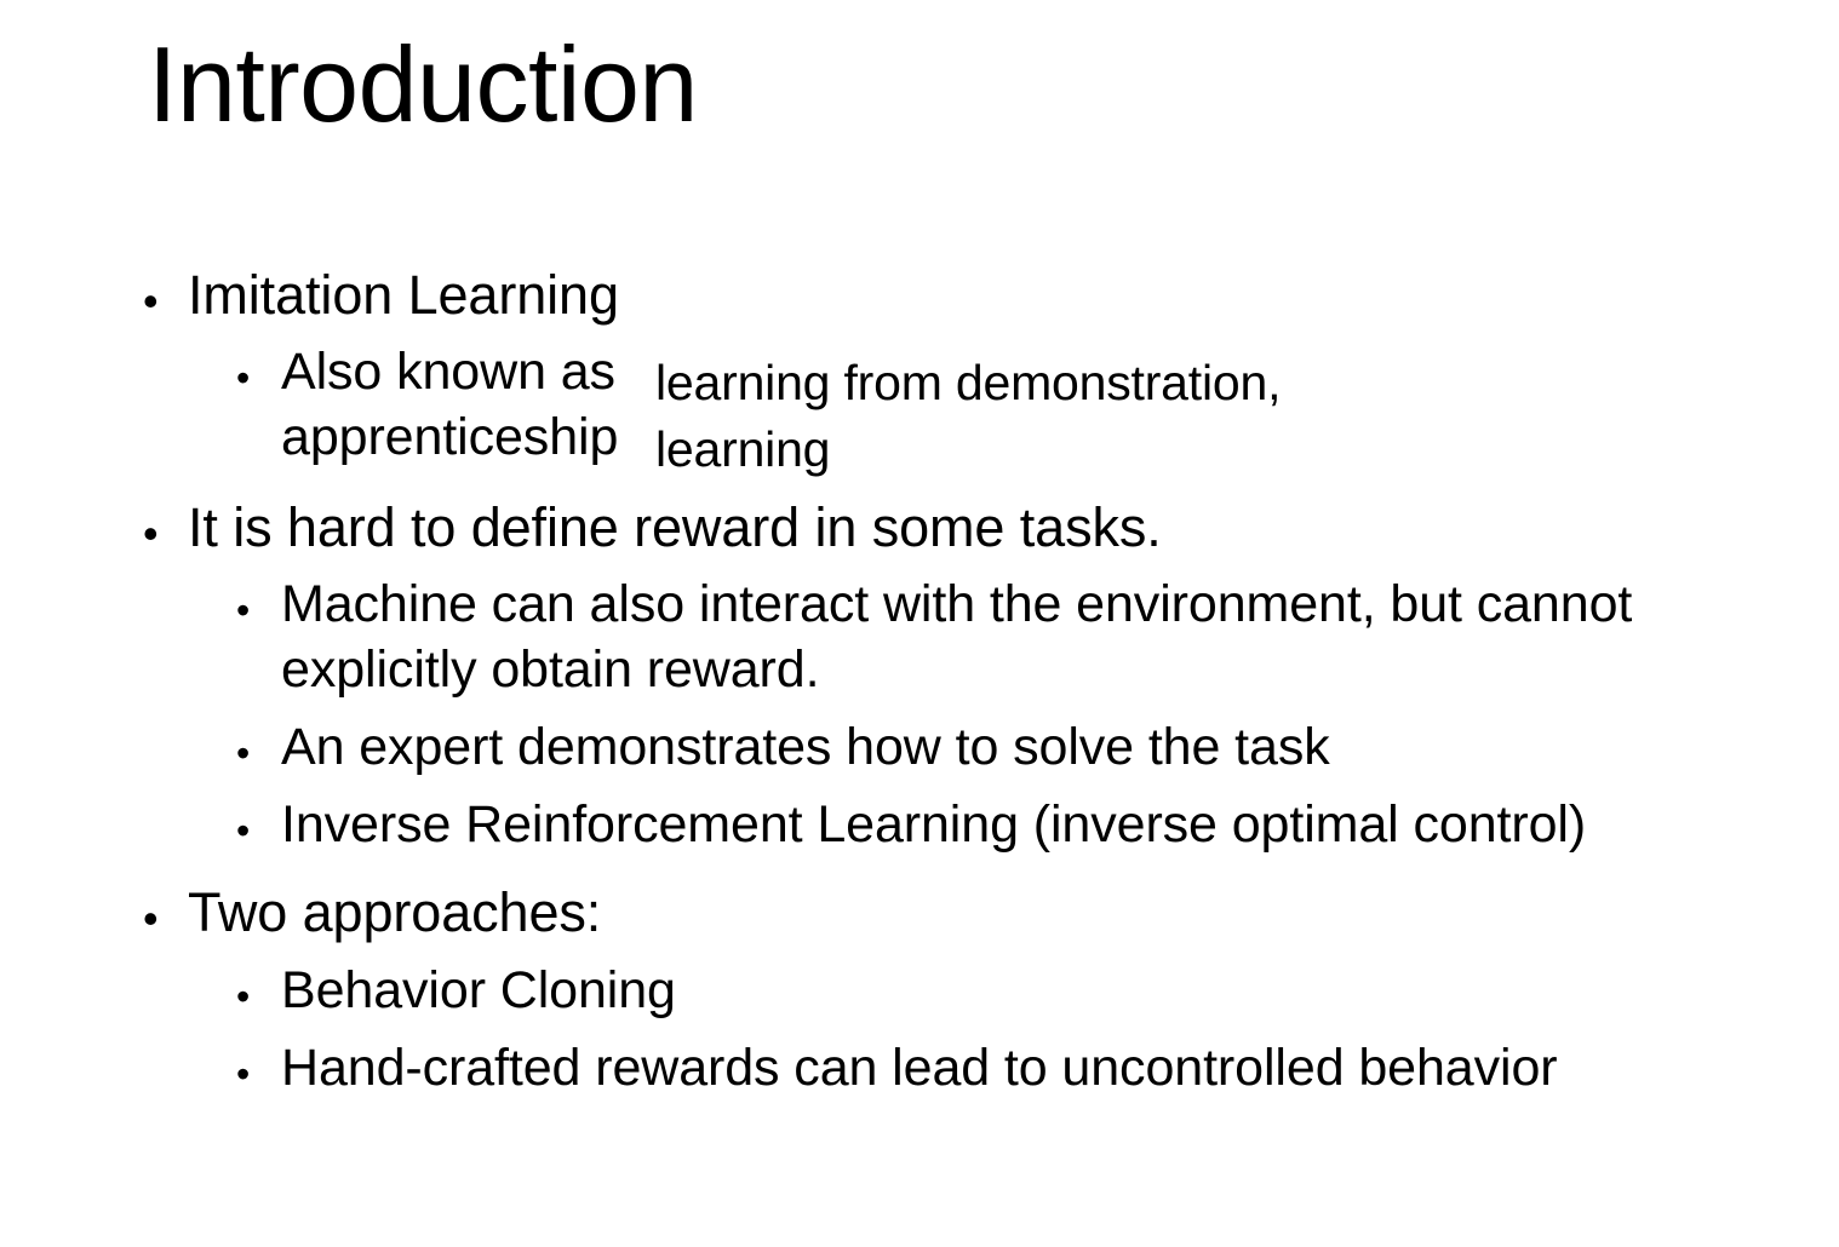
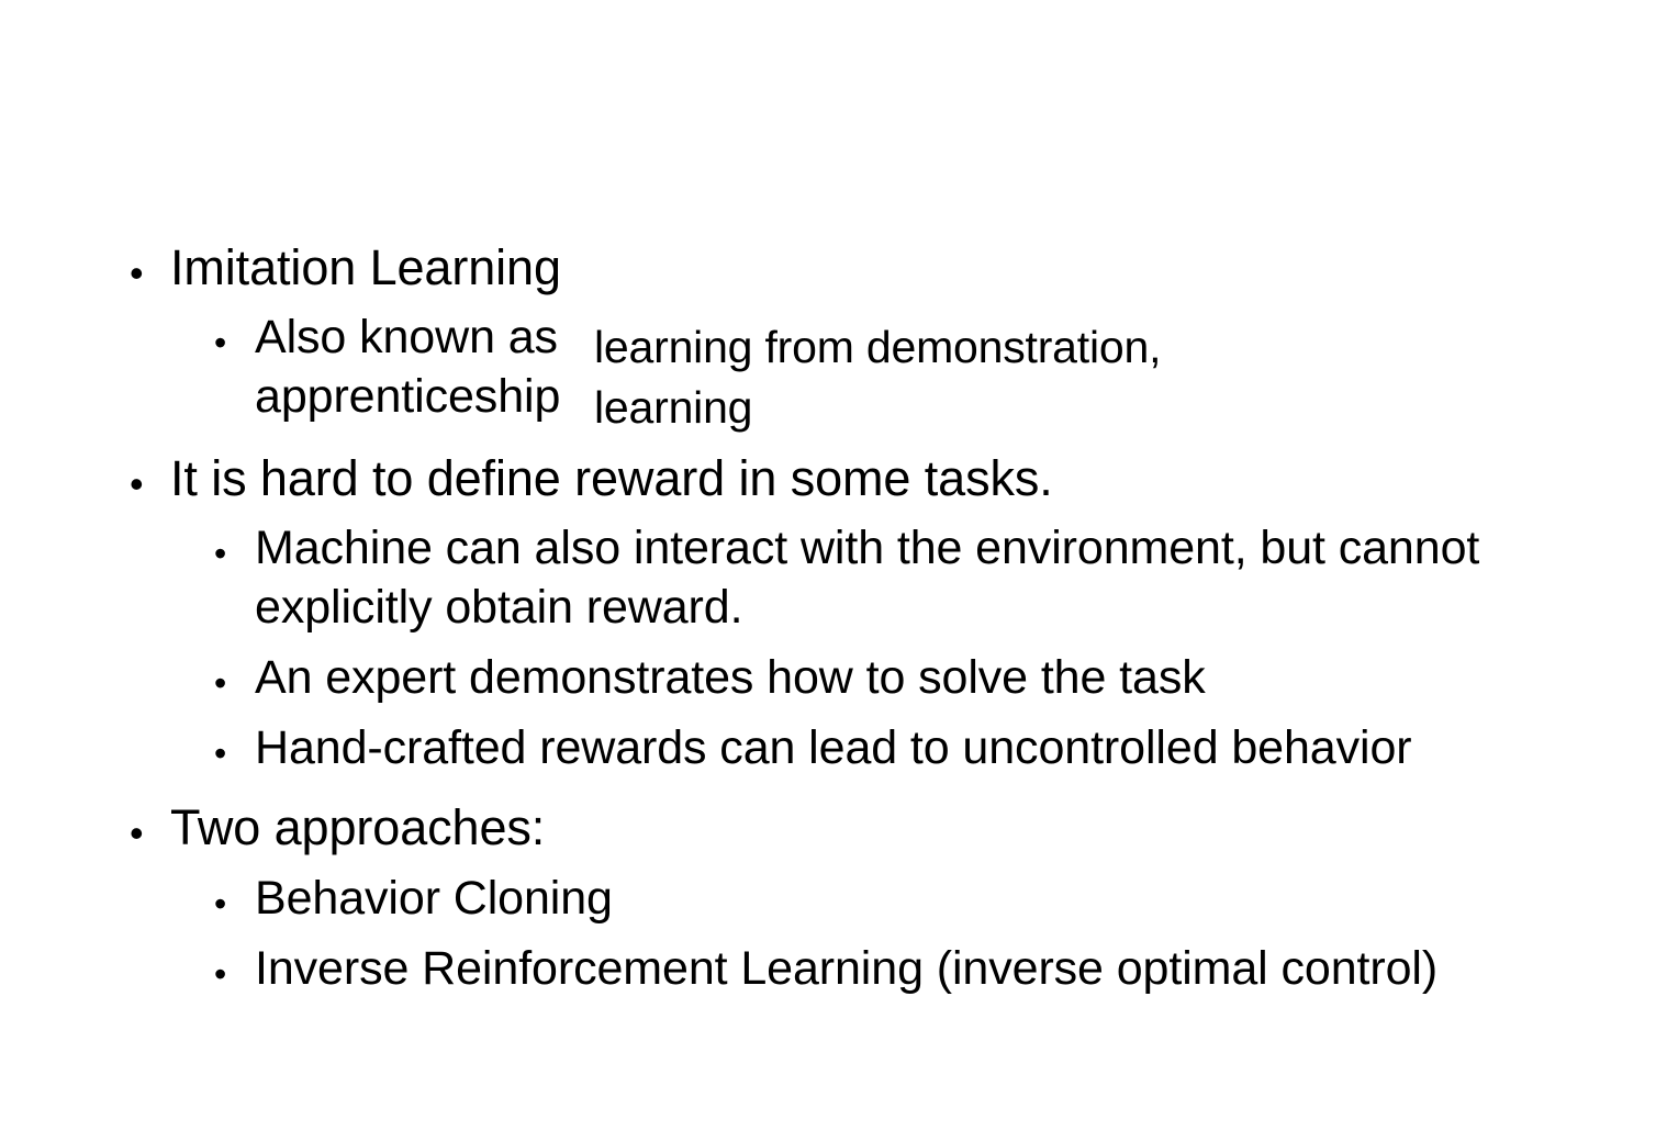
- Introduction
  •
  Imitation Learning
  •
  Also known as
  apprenticeship
  •
  It is hard to define reward in some tasks.
  •
  Machine can also interact with the environment, but cannot explicitly obtain reward.
  •
  An expert demonstrates how to solve the task
  •
- Inverse Reinforcement Learning (inverse optimal control)
+ Hand-crafted rewards can lead to uncontrolled behavior
  •
  Two approaches:
  •
  Behavior Cloning
  •
- Hand-crafted rewards can lead to uncontrolled behavior
+ Inverse Reinforcement Learning (inverse optimal control)
  learning from demonstration,
  learning
